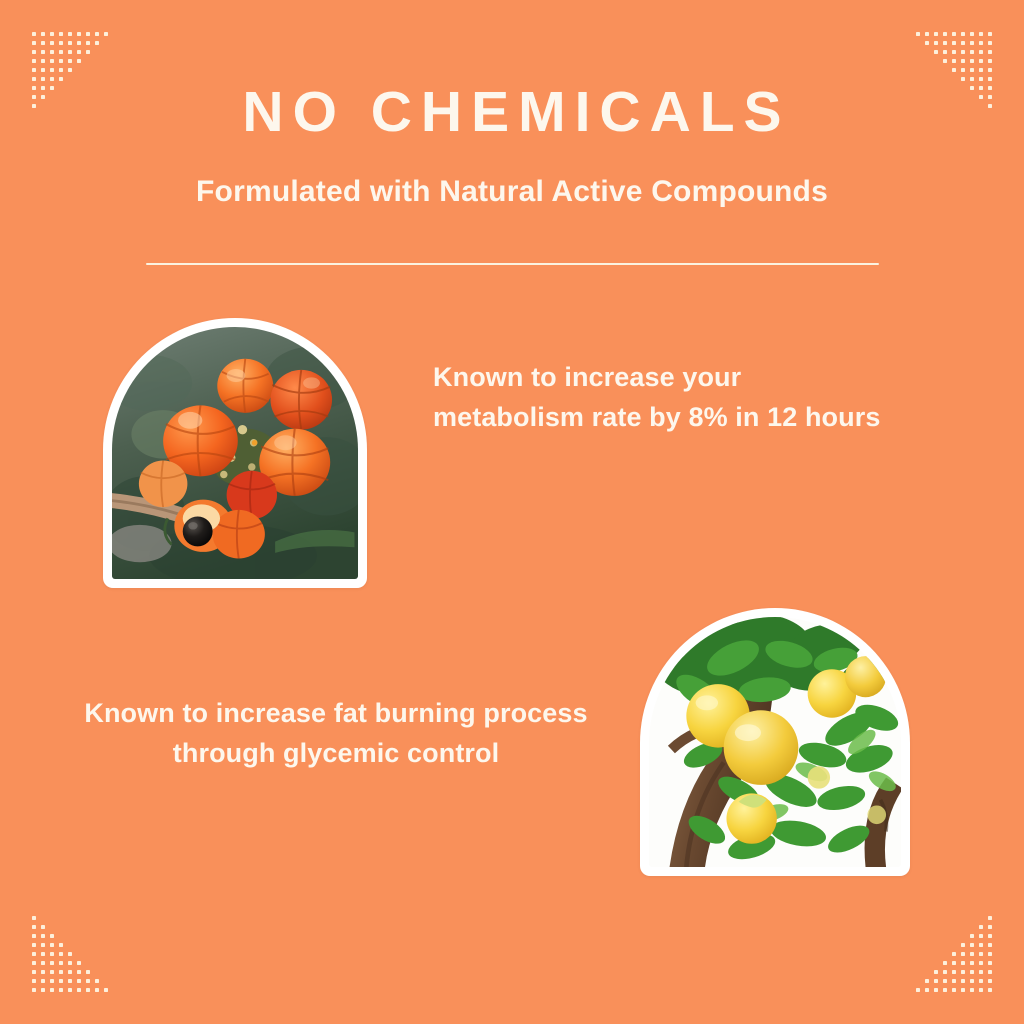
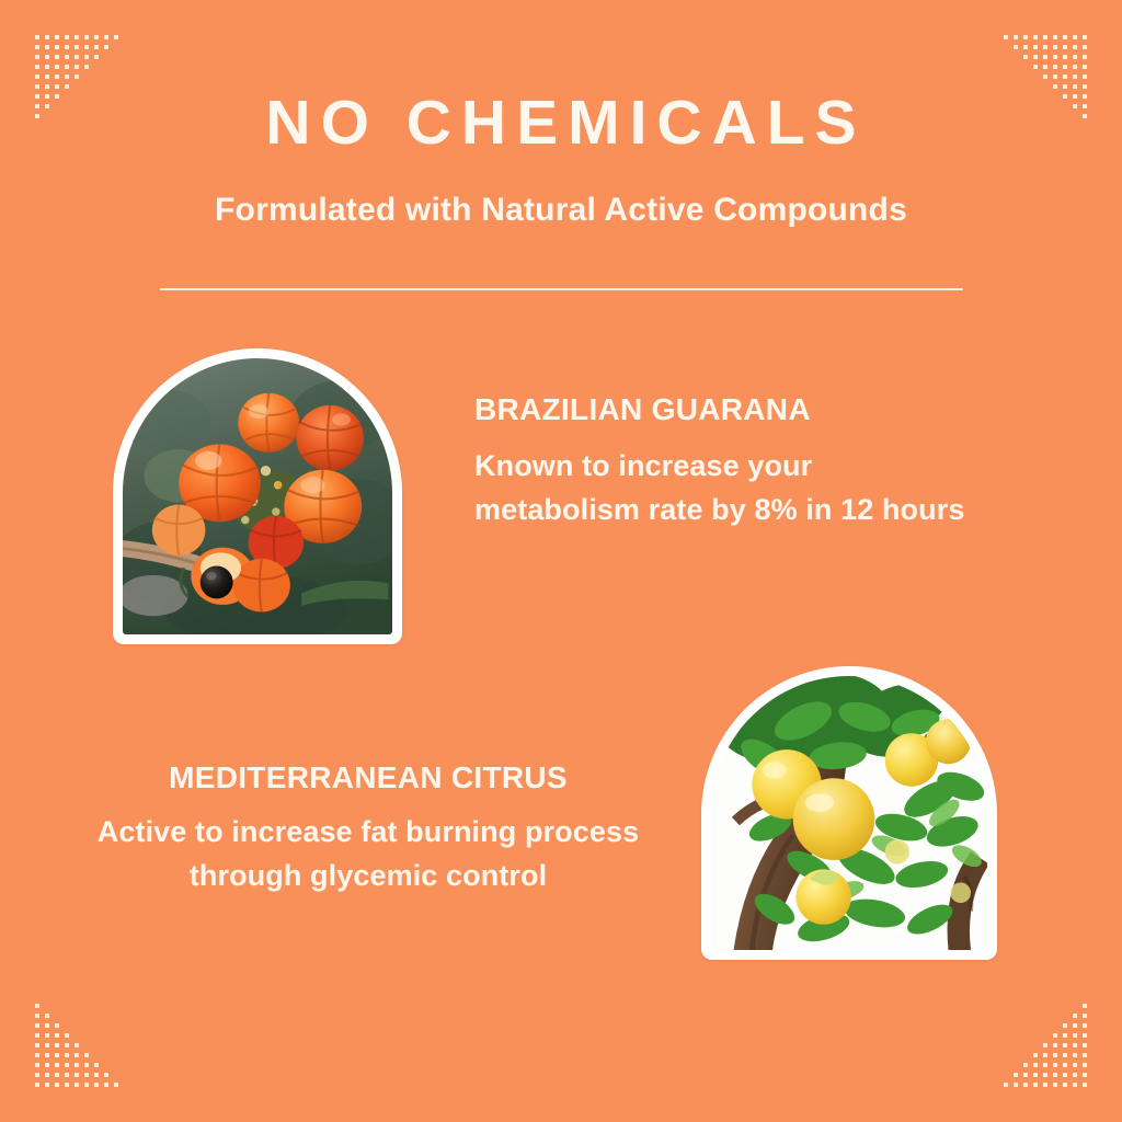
  NO CHEMICALS
  Formulated with Natural Active Compounds
+ BRAZILIAN GUARANA
  Known to increase your metabolism rate by 8% in 12 hours
+ MEDITERRANEAN CITRUS
- Known to increase fat burning process through glycemic control
+ Active to increase fat burning process through glycemic control
